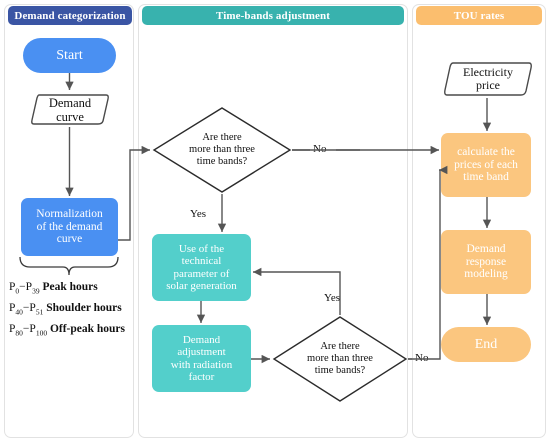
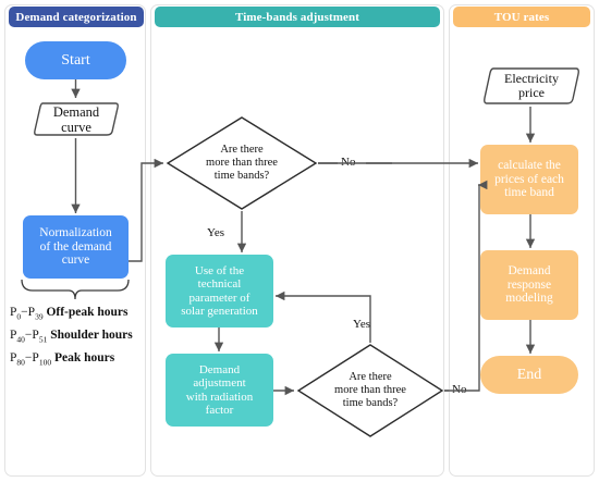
  Demand categorization
  Time-bands adjustment
  TOU rates
  Start
  Demand
  curve
  Normalization
  of the demand
  curve
- P0−P39 Peak hours
+ P0−P39 Off-peak hours
  P40−P51 Shoulder hours
- P80−P100 Off-peak hours
+ P80−P100 Peak hours
  Are there
  more than three
  time bands?
  Use of the
  technical
  parameter of
  solar generation
  Demand
  adjustment
  with radiation
  factor
  Are there
  more than three
  time bands?
  No
  Yes
  No
  Yes
  Electricity
  price
  calculate the
  prices of each
  time band
  Demand
  response
  modeling
  End
